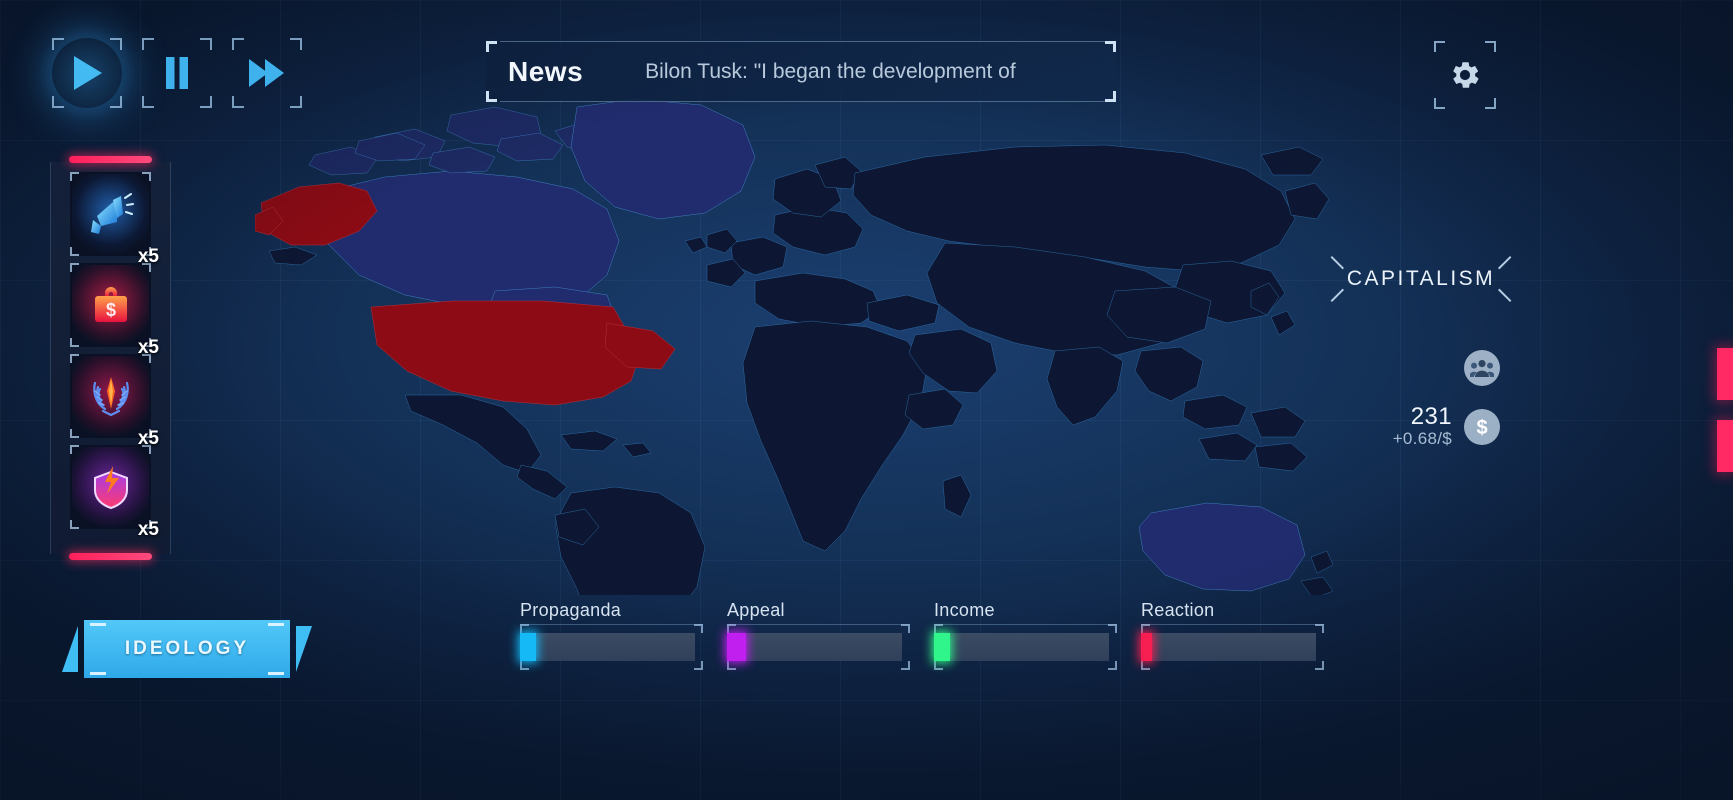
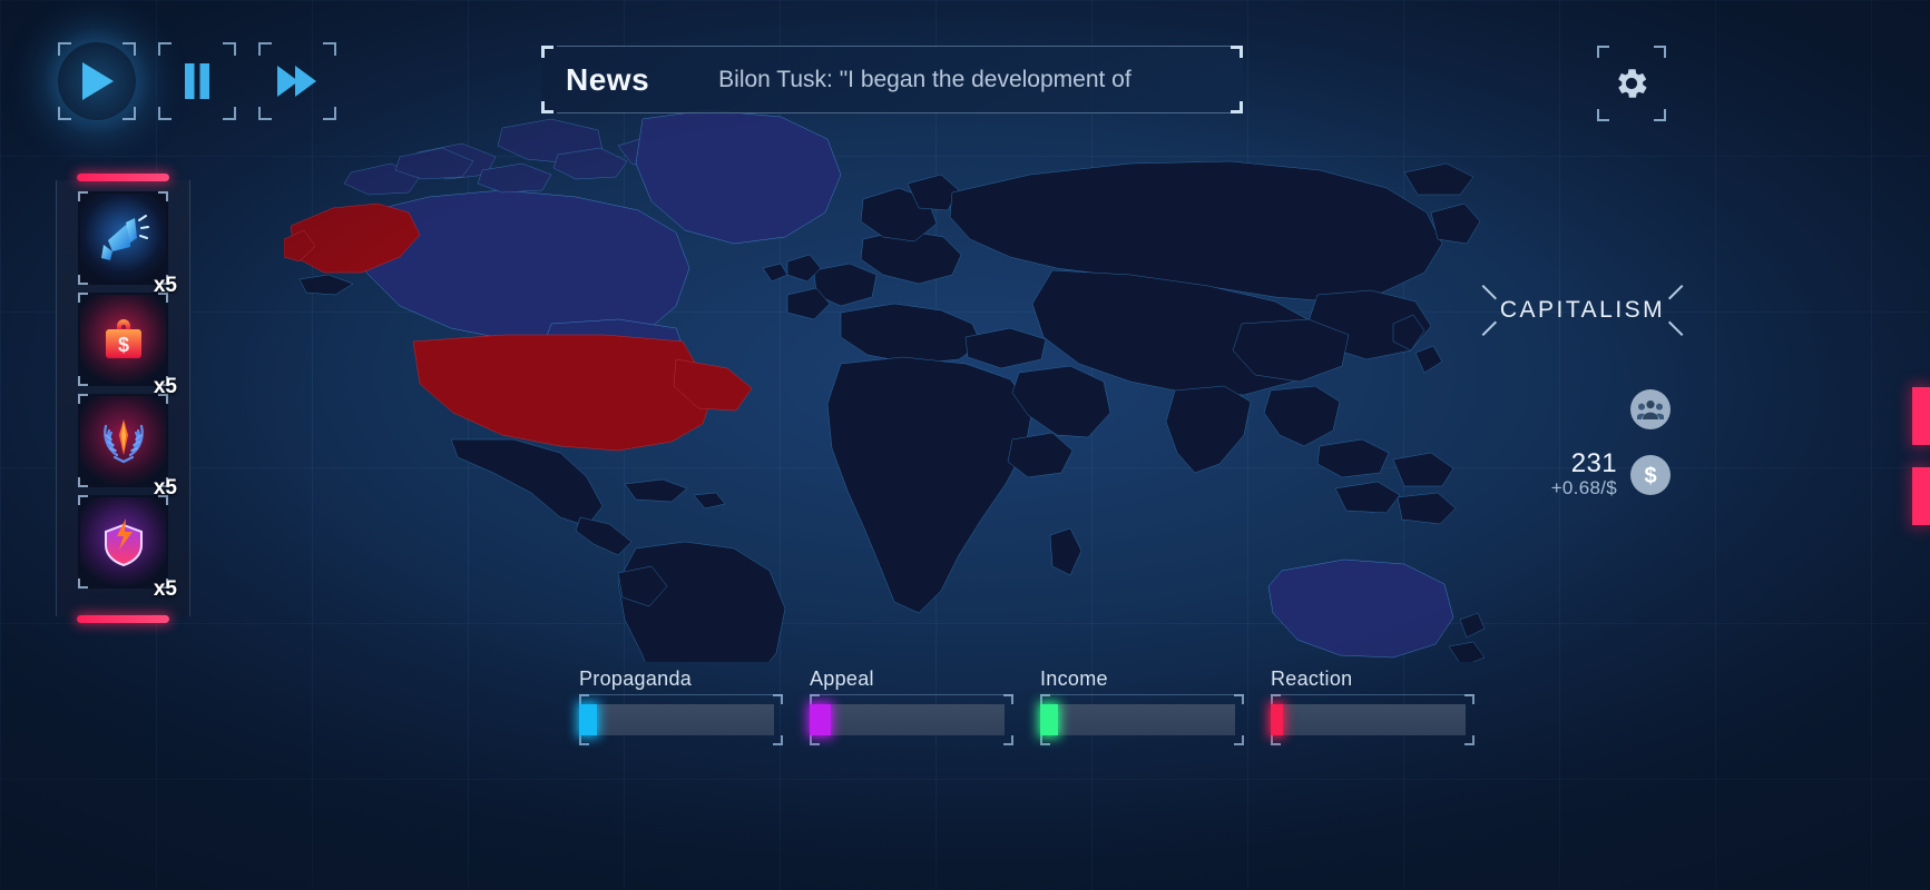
  News
  Bilon Tusk: "I began the development of
  x5
  $
  x5
  x5
  x5
- IDEOLOGY
  CAPITALISM
  231
  +0.68/$
  $
  Propaganda
  Appeal
  Income
  Reaction
